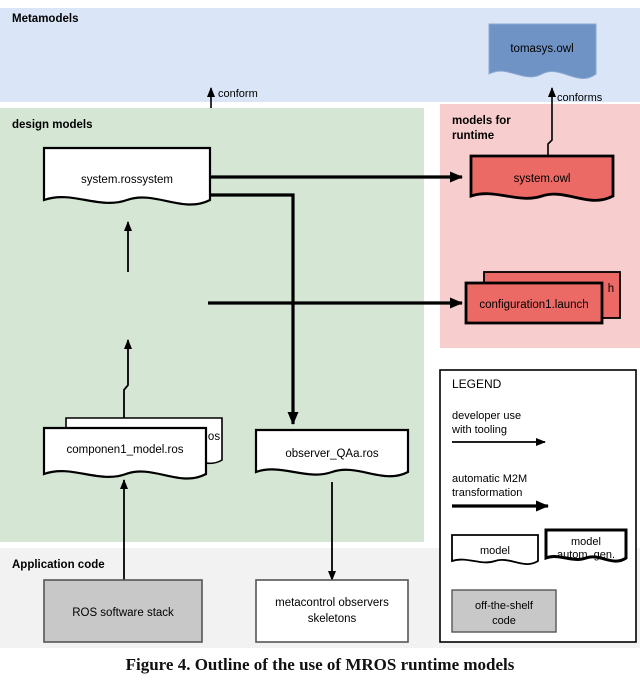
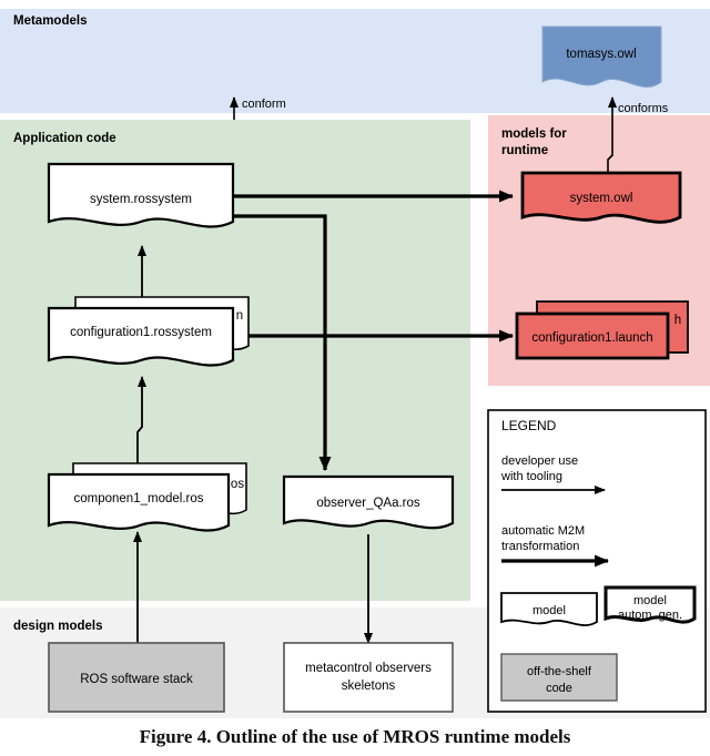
  Metamodels
- design models
+ Application code
  models for
  runtime
- Application code
+ design models
  conform
  conforms
  tomasys.owl
  system.rossystem
+ configuration1.rossystem
+ n
  componen1_model.ros
  os
  observer_QAa.ros
  system.owl
  configuration1.launch
  h
  ROS software stack
  metacontrol observers
  skeletons
  LEGEND
  developer use
  with tooling
  automatic M2M
  transformation
  model
  model
  autom. gen.
  off-the-shelf
  code
  Figure 4. Outline of the use of MROS runtime models
